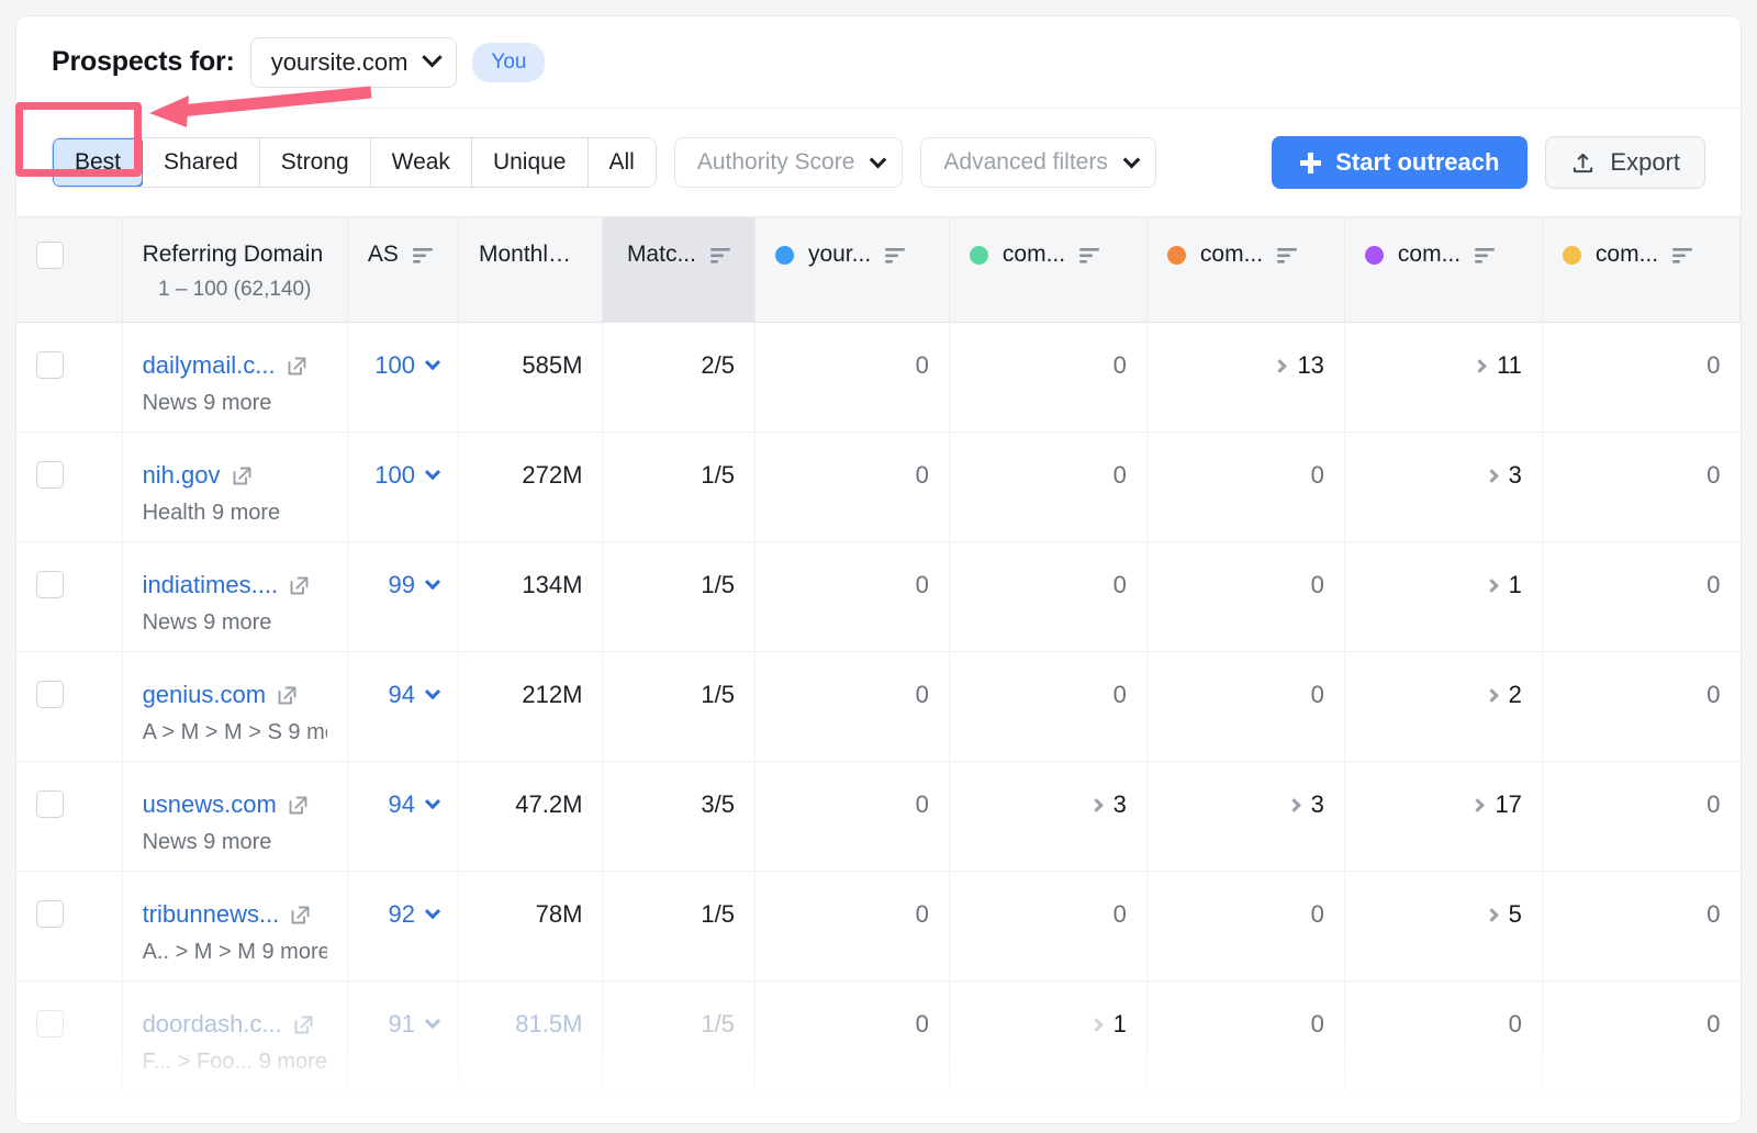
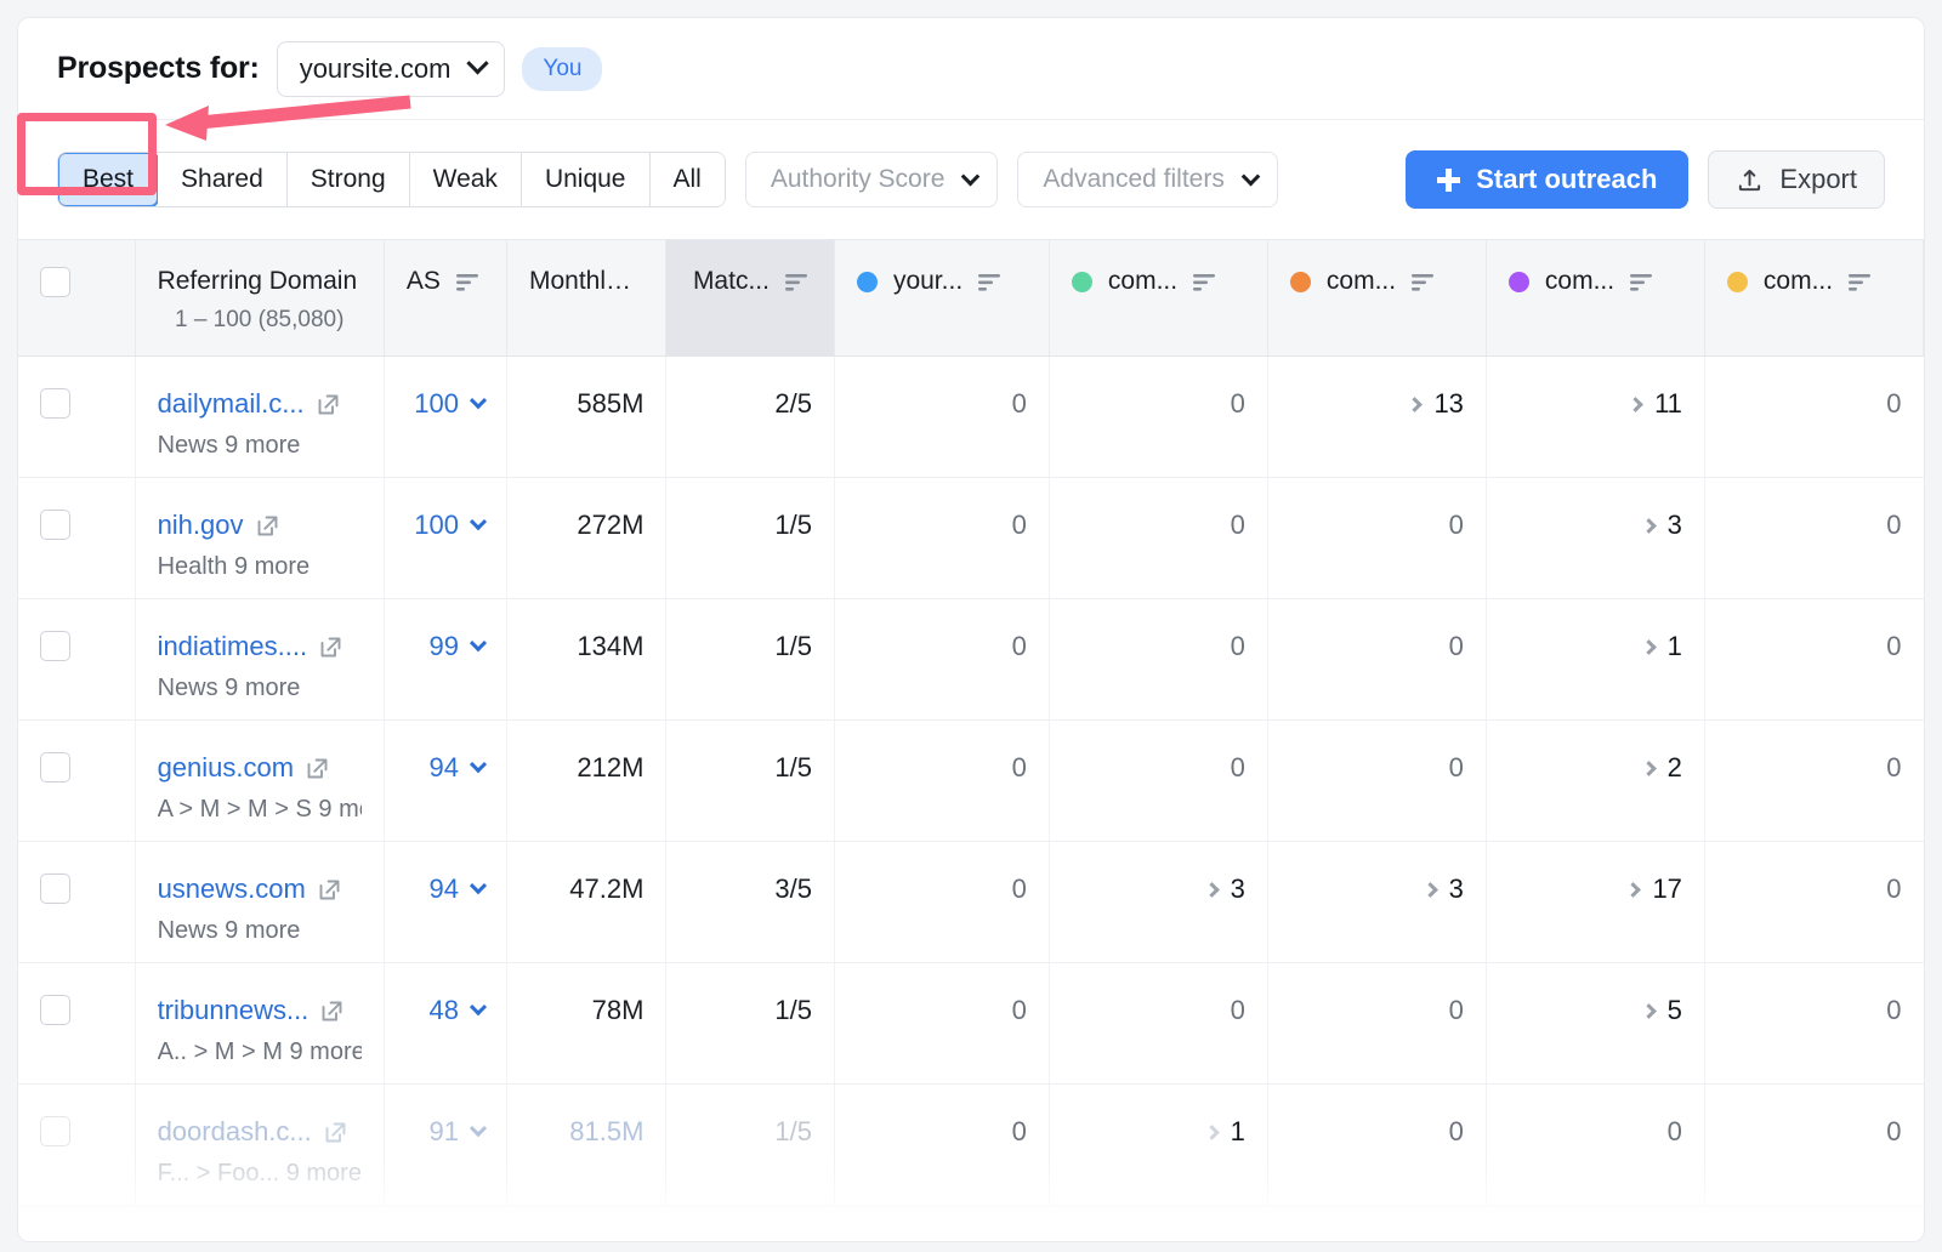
  Prospects for:
  yoursite.com
  You
  Best
  Shared
  Strong
  Weak
  Unique
  All
  Authority Score
  Advanced filters
  Start outreach
  Export
- 	Referring Domain1 – 100 (62,140)	AS	Monthly ...	Matc...	your...	com...	com...	com...	com...
+ 	Referring Domain1 – 100 (85,080)	AS	Monthly ...	Matc...	your...	com...	com...	com...	com...
  	dailymail.c...News 9 more	100	585M	2/5	0	0	13	11	0
  	nih.govHealth 9 more	100	272M	1/5	0	0	0	3	0
  	indiatimes....News 9 more	99	134M	1/5	0	0	0	1	0
  	genius.comA > M > M > S 9 m	94	212M	1/5	0	0	0	2	0
  	usnews.comNews 9 more	94	47.2M	3/5	0	3	3	17	0
- 	tribunnews...A.. > M > M 9 more	92	78M	1/5	0	0	0	5	0
+ 	tribunnews...A.. > M > M 9 more	48	78M	1/5	0	0	0	5	0
